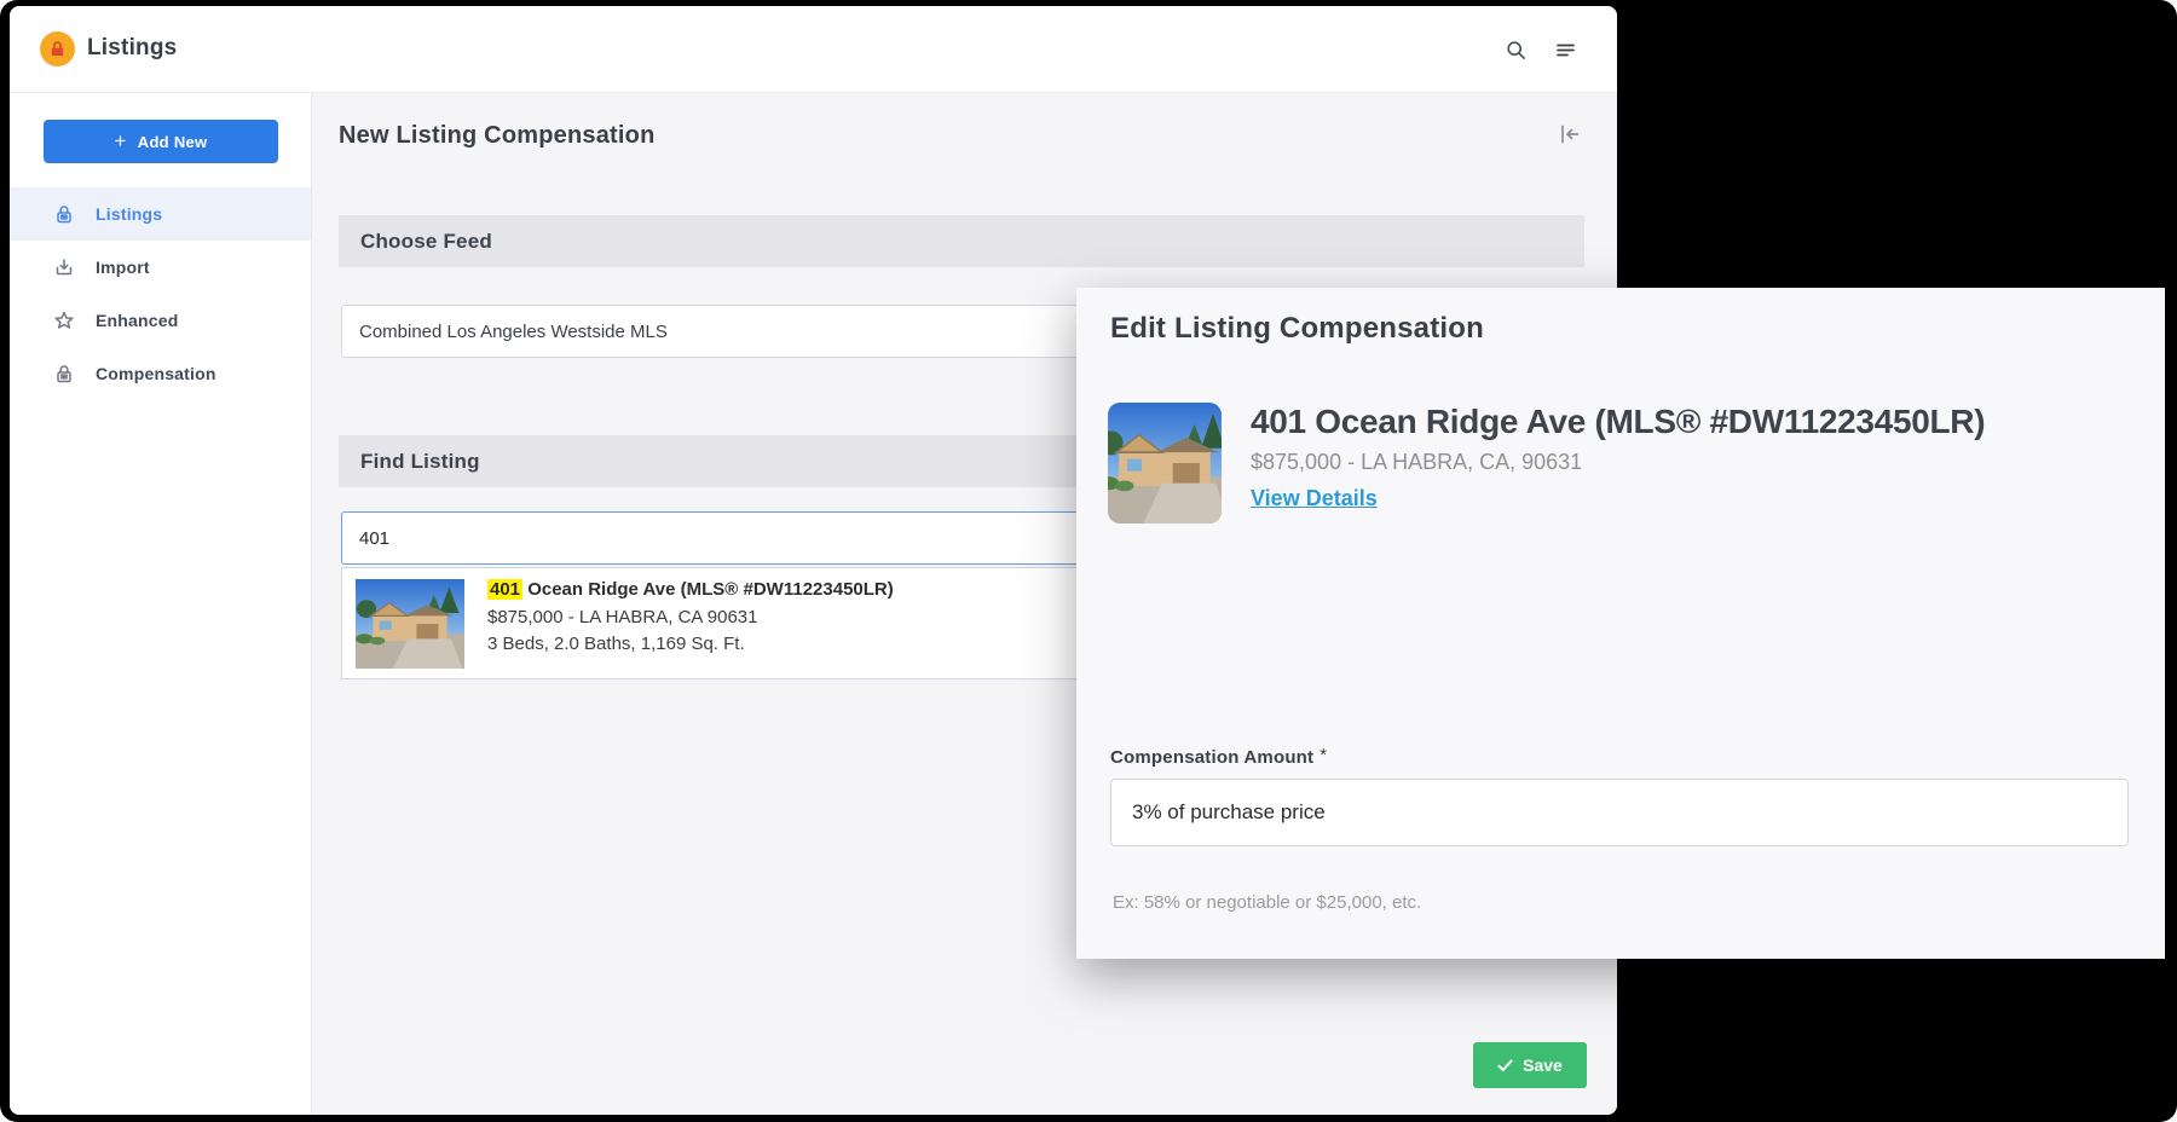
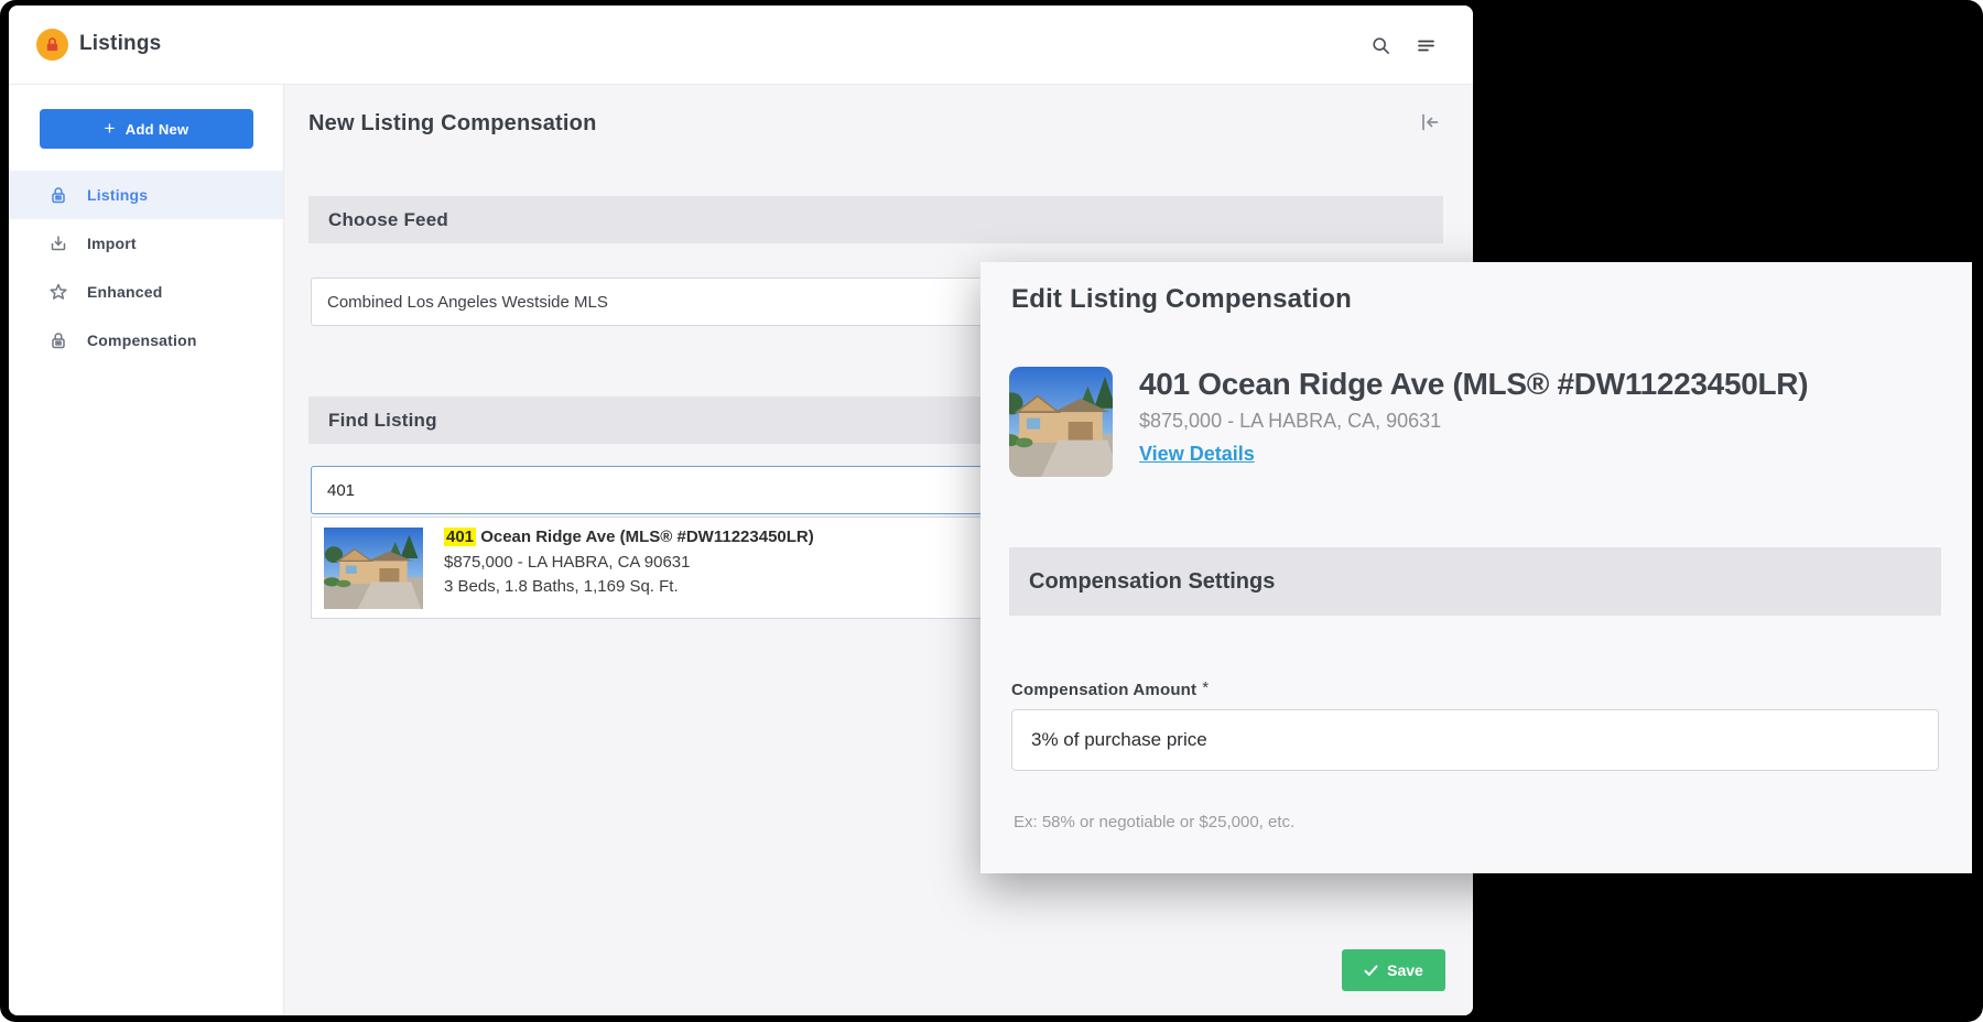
  Listings
  +
  Add New
  Listings
  Import
  Enhanced
  Compensation
  New Listing Compensation
  Choose Feed
  Combined Los Angeles Westside MLS
  Find Listing
  401
  401 Ocean Ridge Ave (MLS® #DW11223450LR)
  $875,000 - LA HABRA, CA 90631
- 3 Beds, 2.0 Baths, 1,169 Sq. Ft.
+ 3 Beds, 1.8 Baths, 1,169 Sq. Ft.
  Save
  Edit Listing Compensation
  401 Ocean Ridge Ave (MLS® #DW11223450LR)
  $875,000 - LA HABRA, CA, 90631
  View Details
+ Compensation Settings
  Compensation Amount *
  3% of purchase price
  Ex: 58% or negotiable or $25,000, etc.
